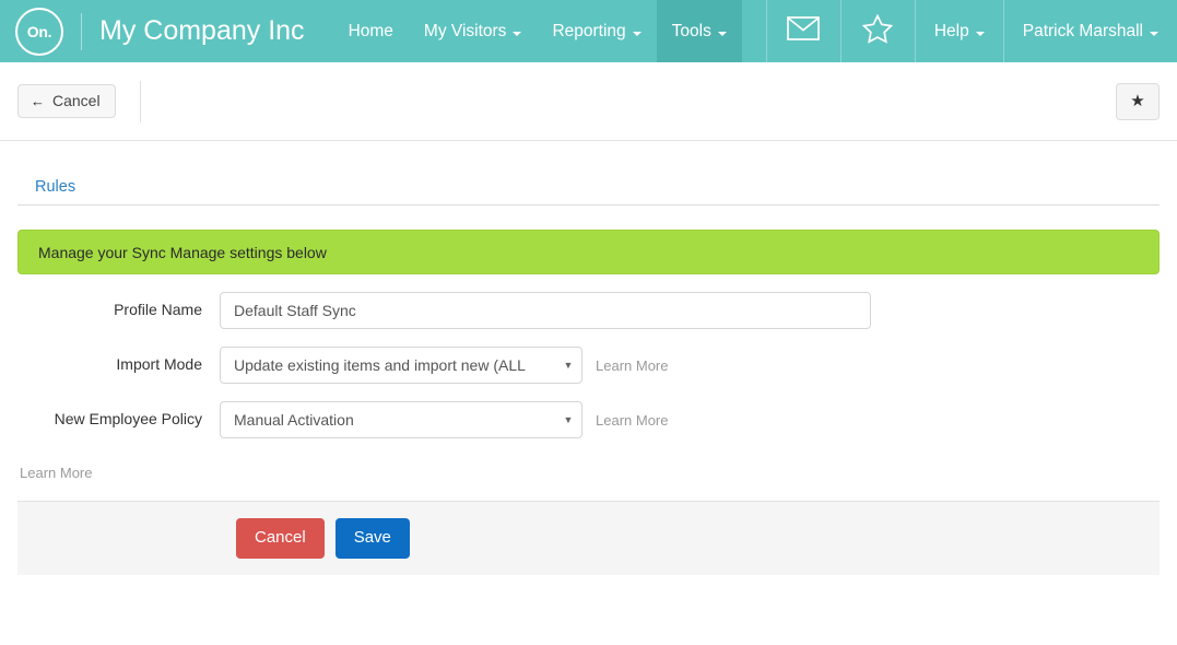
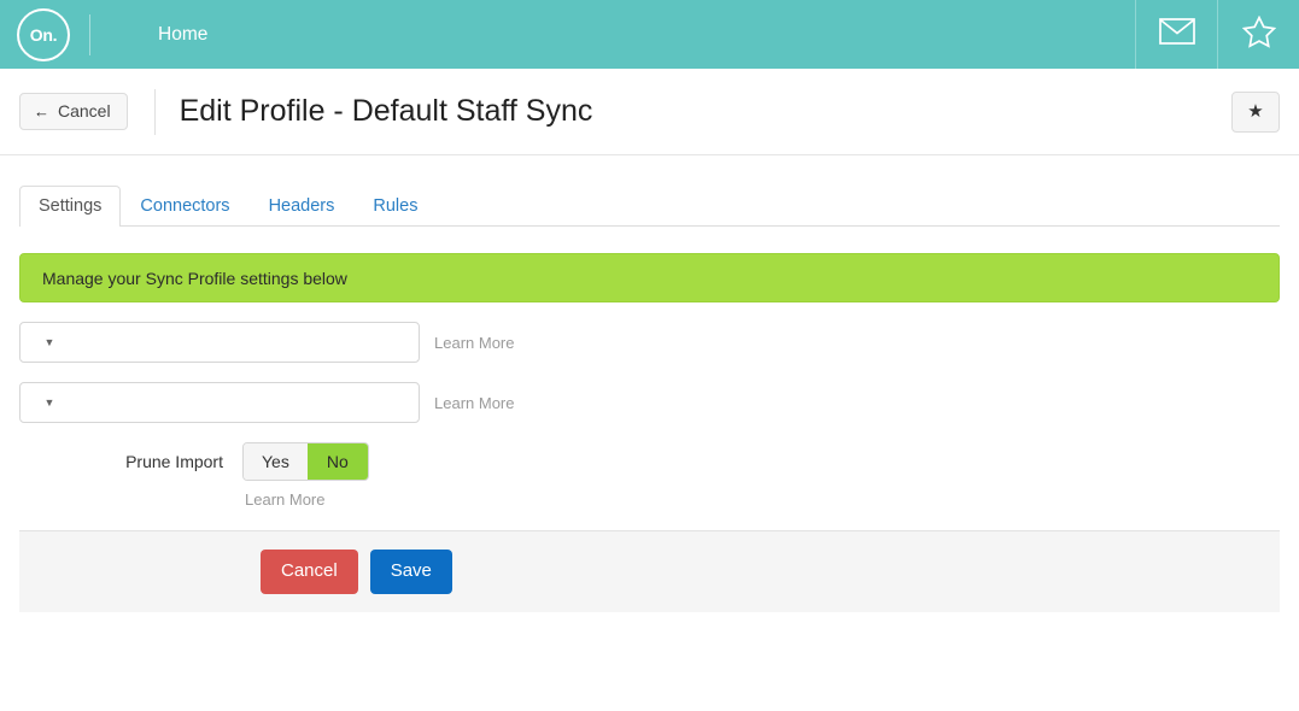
  On.
- My Company Inc
  Home
- My Visitors
- Reporting
- Tools
- Help
- Patrick Marshall
  ←
  Cancel
+ Edit Profile - Default Staff Sync
  ★
+ Settings
+ Connectors
+ Headers
  Rules
- Manage your Sync Manage settings below
+ Manage your Sync Profile settings below
- Profile Name
- Default Staff Sync
- Import Mode
- Update existing items and import new (ALL
  ▼
  Learn More
- New Employee Policy
- Manual Activation
  ▼
  Learn More
+ Prune Import
+ Yes
+ No
  Learn More
  Cancel
  Save
